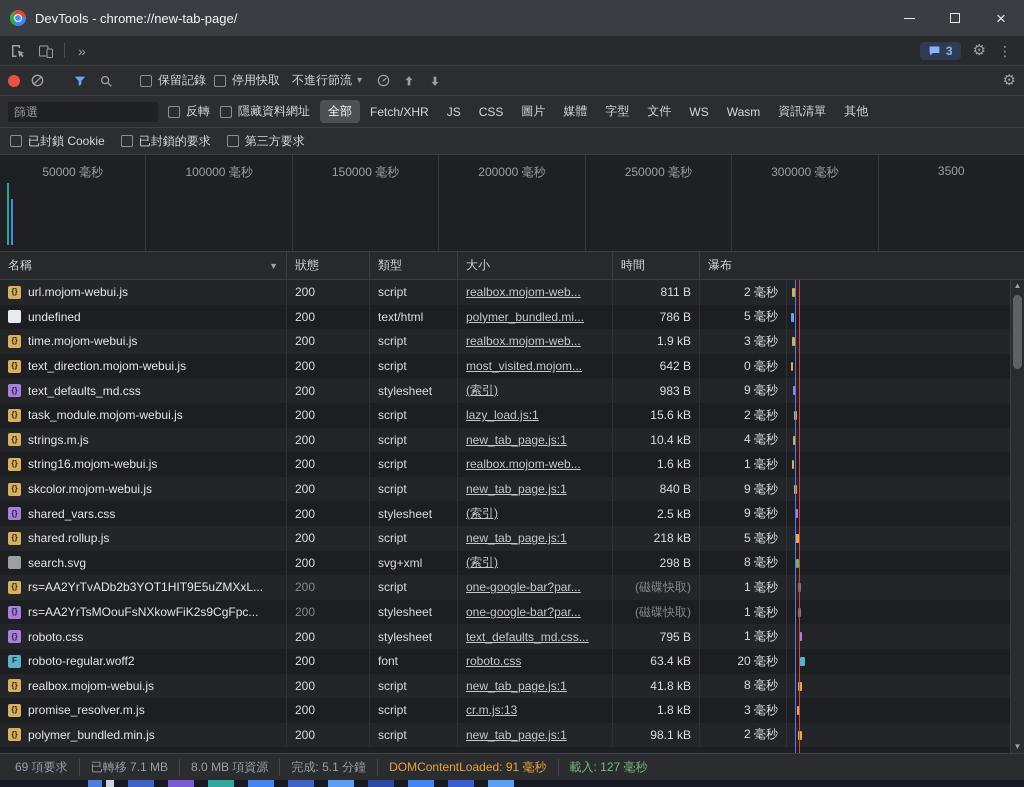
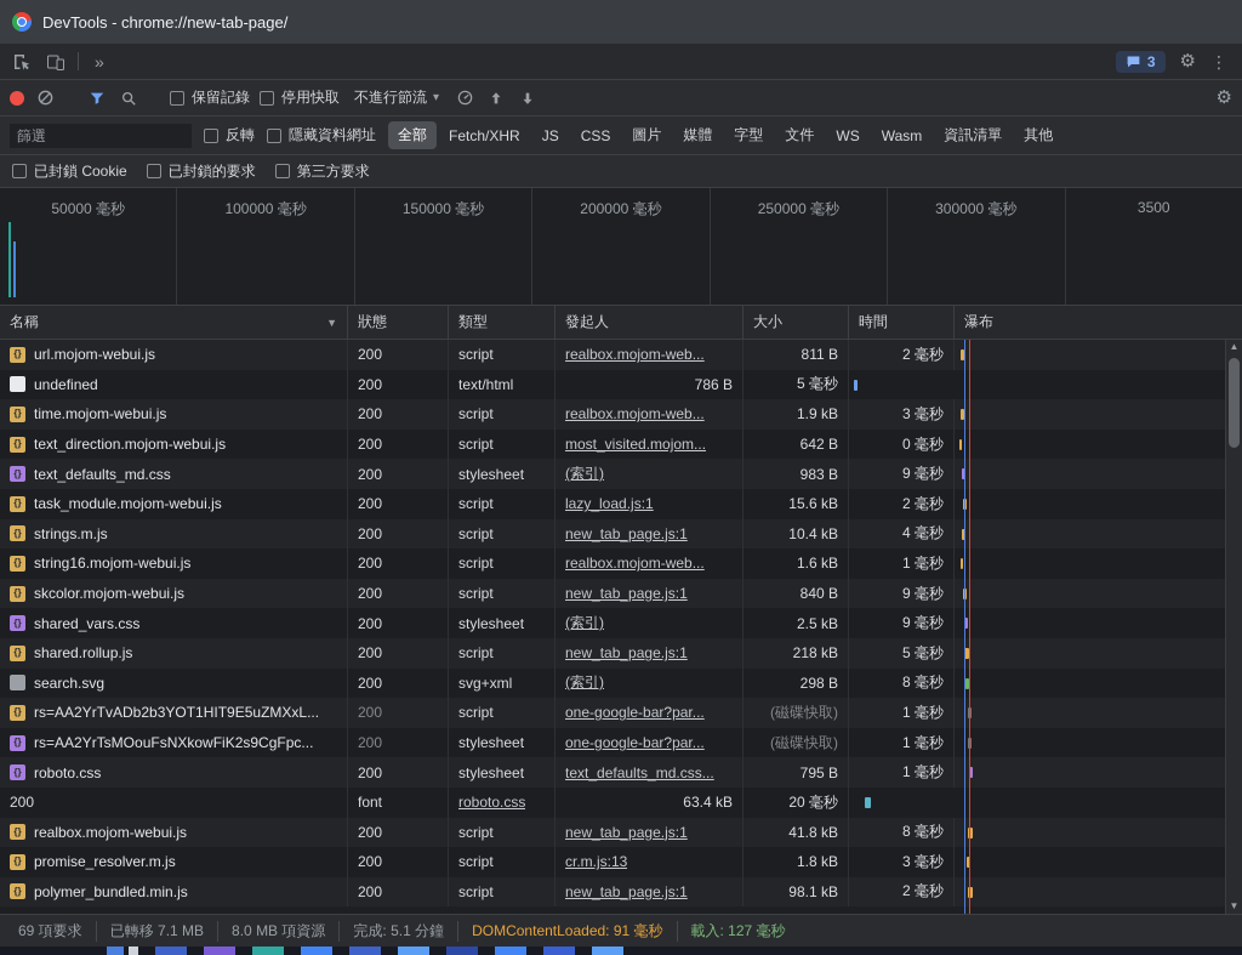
  DevTools - chrome://new-tab-page/
- ×
  »
  3
  ⚙
  ⋮
  保留記錄
  停用快取
  不進行節流
  ▾
  ⚙
  篩選
  反轉
  隱藏資料網址
  全部
  Fetch/XHR
  JS
  CSS
  圖片
  媒體
  字型
  文件
  WS
  Wasm
  資訊清單
  其他
  已封鎖 Cookie
  已封鎖的要求
  第三方要求
  50000 毫秒
  100000 毫秒
  150000 毫秒
  200000 毫秒
  250000 毫秒
  300000 毫秒
  3500
  名稱
  ▼
  狀態
  類型
+ 發起人
  大小
  時間
  瀑布
  {}
  url.mojom-webui.js
  200
  script
  realbox.mojom-web...
  811 B
  2 毫秒
  undefined
  200
  text/html
- polymer_bundled.mi...
  786 B
  5 毫秒
  {}
  time.mojom-webui.js
  200
  script
  realbox.mojom-web...
  1.9 kB
  3 毫秒
  {}
  text_direction.mojom-webui.js
  200
  script
  most_visited.mojom...
  642 B
  0 毫秒
  {}
  text_defaults_md.css
  200
  stylesheet
  (索引)
  983 B
  9 毫秒
  {}
  task_module.mojom-webui.js
  200
  script
  lazy_load.js:1
  15.6 kB
  2 毫秒
  {}
  strings.m.js
  200
  script
  new_tab_page.js:1
  10.4 kB
  4 毫秒
  {}
  string16.mojom-webui.js
  200
  script
  realbox.mojom-web...
  1.6 kB
  1 毫秒
  {}
  skcolor.mojom-webui.js
  200
  script
  new_tab_page.js:1
  840 B
  9 毫秒
  {}
  shared_vars.css
  200
  stylesheet
  (索引)
  2.5 kB
  9 毫秒
  {}
  shared.rollup.js
  200
  script
  new_tab_page.js:1
  218 kB
  5 毫秒
  search.svg
  200
  svg+xml
  (索引)
  298 B
  8 毫秒
  {}
  rs=AA2YrTvADb2b3YOT1HIT9E5uZMXxL...
  200
  script
  one-google-bar?par...
  (磁碟快取)
  1 毫秒
  {}
  rs=AA2YrTsMOouFsNXkowFiK2s9CgFpc...
  200
  stylesheet
  one-google-bar?par...
  (磁碟快取)
  1 毫秒
  {}
  roboto.css
  200
  stylesheet
  text_defaults_md.css...
  795 B
  1 毫秒
- F
- roboto-regular.woff2
  200
  font
  roboto.css
  63.4 kB
  20 毫秒
  {}
  realbox.mojom-webui.js
  200
  script
  new_tab_page.js:1
  41.8 kB
  8 毫秒
  {}
  promise_resolver.m.js
  200
  script
  cr.m.js:13
  1.8 kB
  3 毫秒
  {}
  polymer_bundled.min.js
  200
  script
  new_tab_page.js:1
  98.1 kB
  2 毫秒
  ▲
  ▼
  69 項要求
  已轉移 7.1 MB
  8.0 MB 項資源
  完成: 5.1 分鐘
  DOMContentLoaded: 91 毫秒
  載入: 127 毫秒
